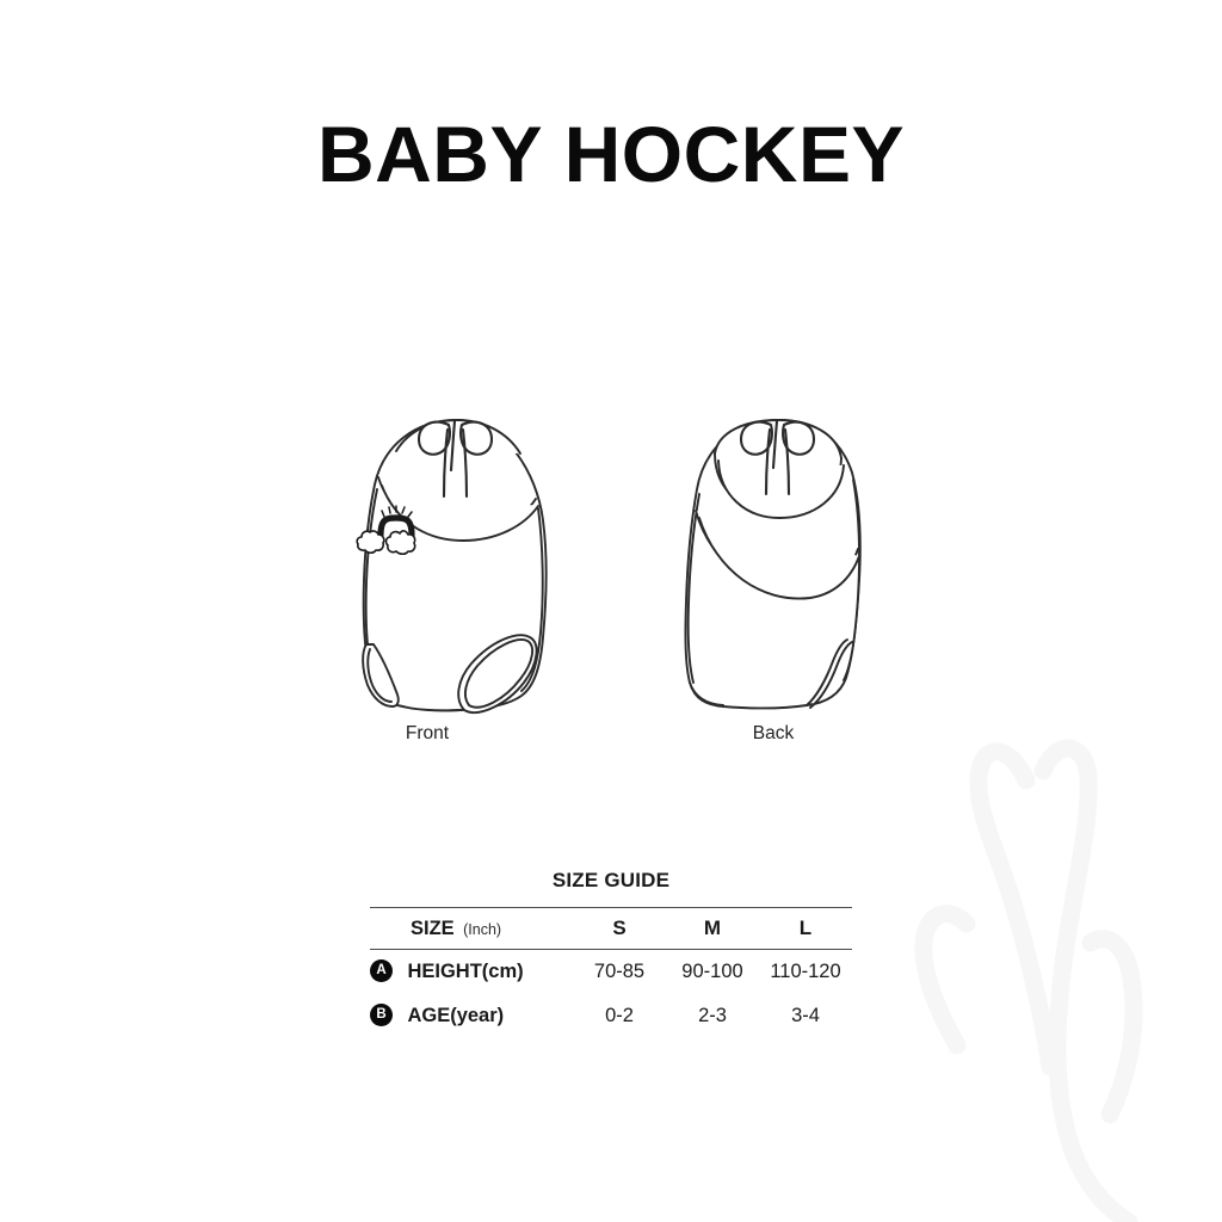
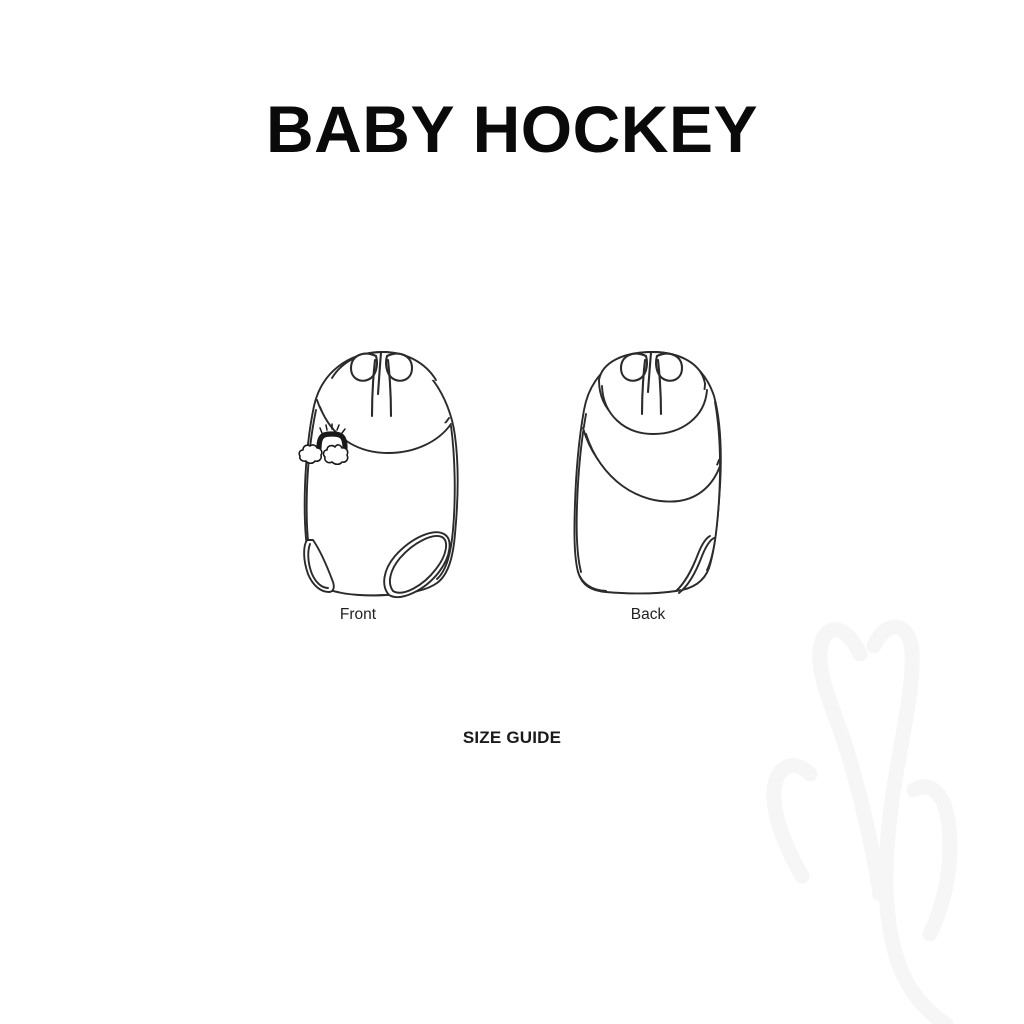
  BABY HOCKEY
  Front
  Back
  SIZE GUIDE
- SIZE (Inch)	S	M	L
- A HEIGHT(cm)	70-85	90-100	110-120
- B AGE(year)	0-2	2-3	3-4
